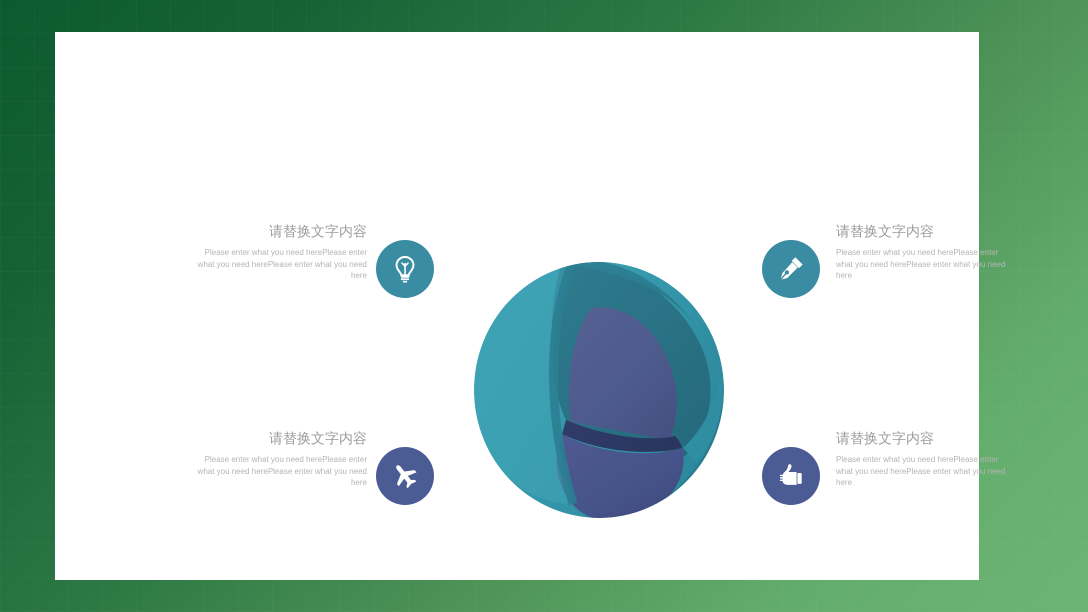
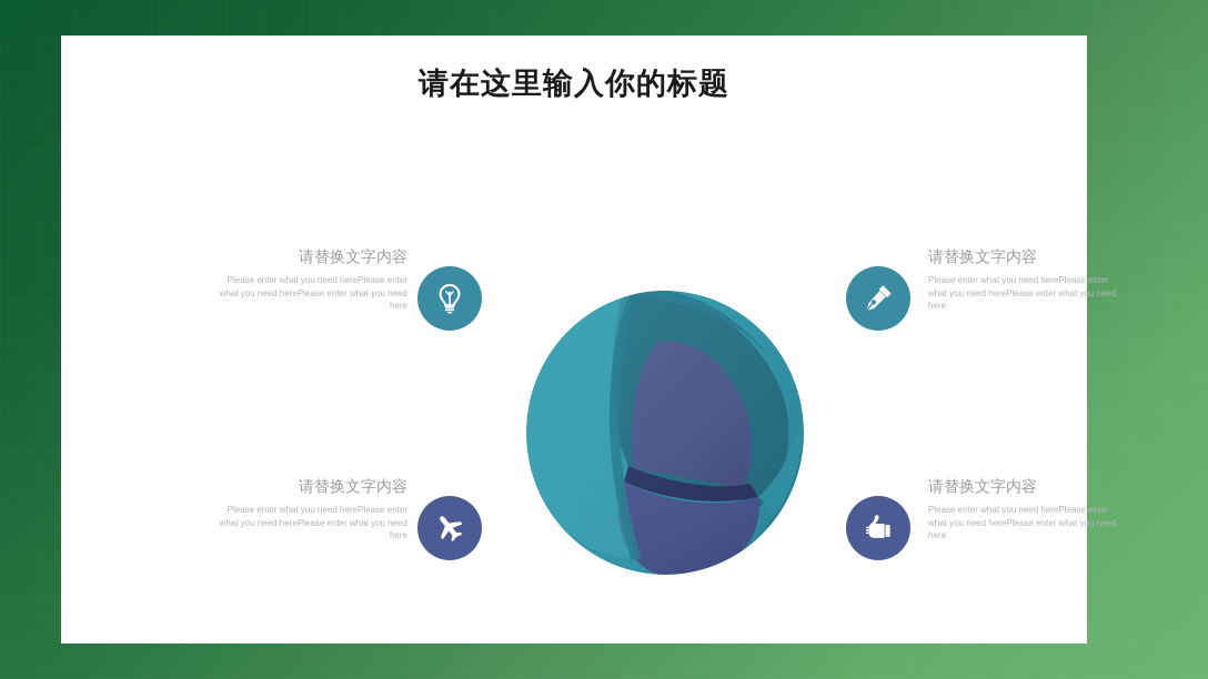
+ 请在这里输入你的标题
  请替换文字内容
  Please enter what you need herePlease enter what you need herePlease enter what you need here
  请替换文字内容
  Please enter what you need herePlease enter what you need herePlease enter what you need here
  请替换文字内容
  Please enter what you need herePlease enter what you need herePlease enter what you need here
  请替换文字内容
  Please enter what you need herePlease enter what you need herePlease enter what you need here
